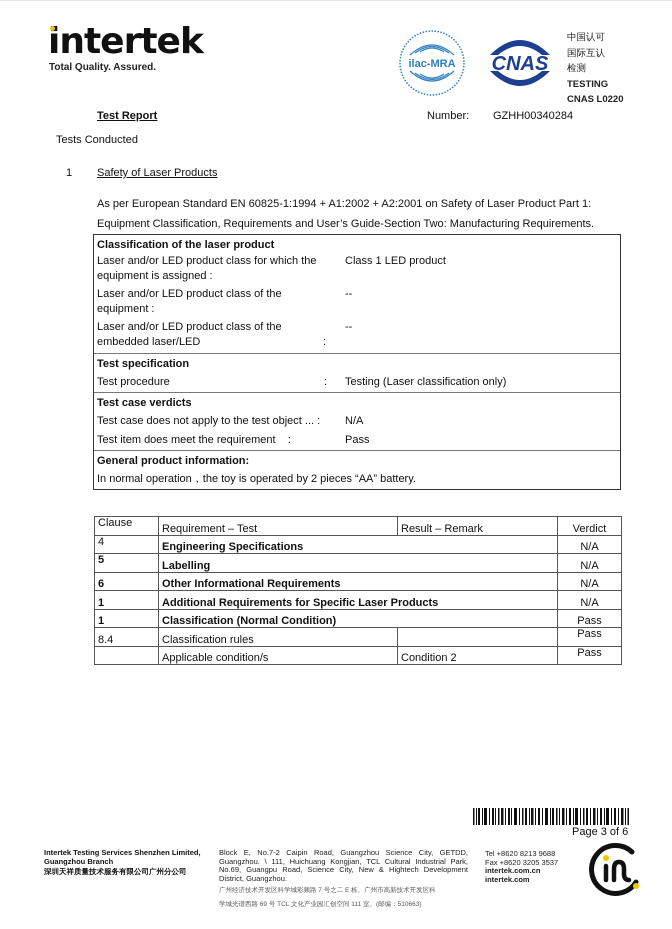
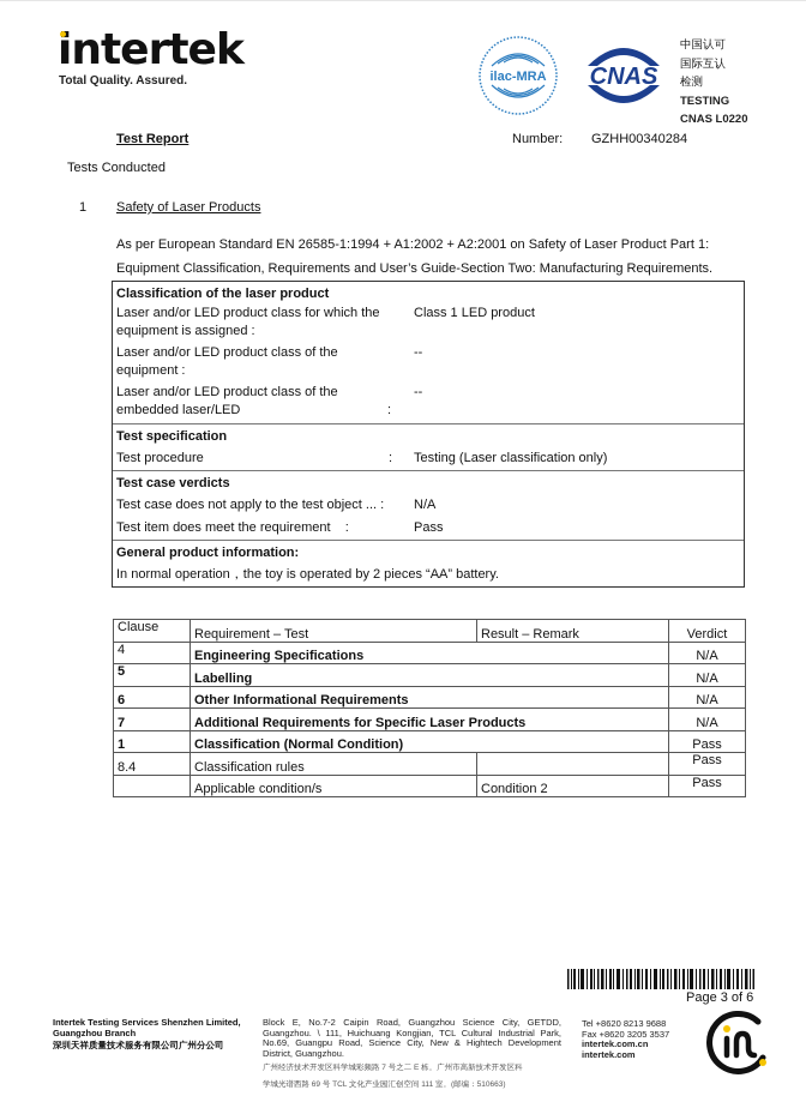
  intertek
  Total Quality. Assured.
  ilac-MRA
  CNAS
  中国认可
  国际互认
  检测
  TESTING
  CNAS L0220
  Test Report
  Number:
  GZHH00340284
  Tests Conducted
  1
  Safety of Laser Products
- As per European Standard EN 60825-1:1994 + A1:2002 + A2:2001 on Safety of Laser Product Part 1: Equipment Classification, Requirements and User’s Guide-Section Two: Manufacturing Requirements.
+ As per European Standard EN 26585-1:1994 + A1:2002 + A2:2001 on Safety of Laser Product Part 1: Equipment Classification, Requirements and User’s Guide-Section Two: Manufacturing Requirements.
  Classification of the laser product
  Laser and/or LED product class for which the equipment is assigned :
  Class 1 LED product
  Laser and/or LED product class of the equipment :
  --
  Laser and/or LED product class of the embedded laser/LED
  :
  --
  Test specification
  Test procedure
  :
  Testing (Laser classification only)
  Test case verdicts
  Test case does not apply to the test object ... :
  N/A
  Test item does meet the requirement :
  Pass
  General product information:
  In normal operation，the toy is operated by 2 pieces “AA” battery.
  Clause	Requirement – Test	Result – Remark	Verdict
  4	Engineering Specifications	N/A
  5	Labelling	N/A
  6	Other Informational Requirements	N/A
- 1	Additional Requirements for Specific Laser Products	N/A
+ 7	Additional Requirements for Specific Laser Products	N/A
  1	Classification (Normal Condition)	Pass
  8.4	Classification rules		Pass
  	Applicable condition/s	Condition 2	Pass
  Page 3 of 6
  Intertek Testing Services Shenzhen Limited,
  Guangzhou Branch
  深圳天祥质量技术服务有限公司广州分公司
  Block E, No.7-2 Caipin Road, Guangzhou Science City, GETDD, Guangzhou. \ 111, Huichuang Kongjian, TCL Cultural Industrial Park, No.69, Guangpu Road, Science City, New & Hightech Development District, Guangzhou.
  Tel +8620 8213 9688
  Fax +8620 3205 3537
  intertek.com.cn
  intertek.com
